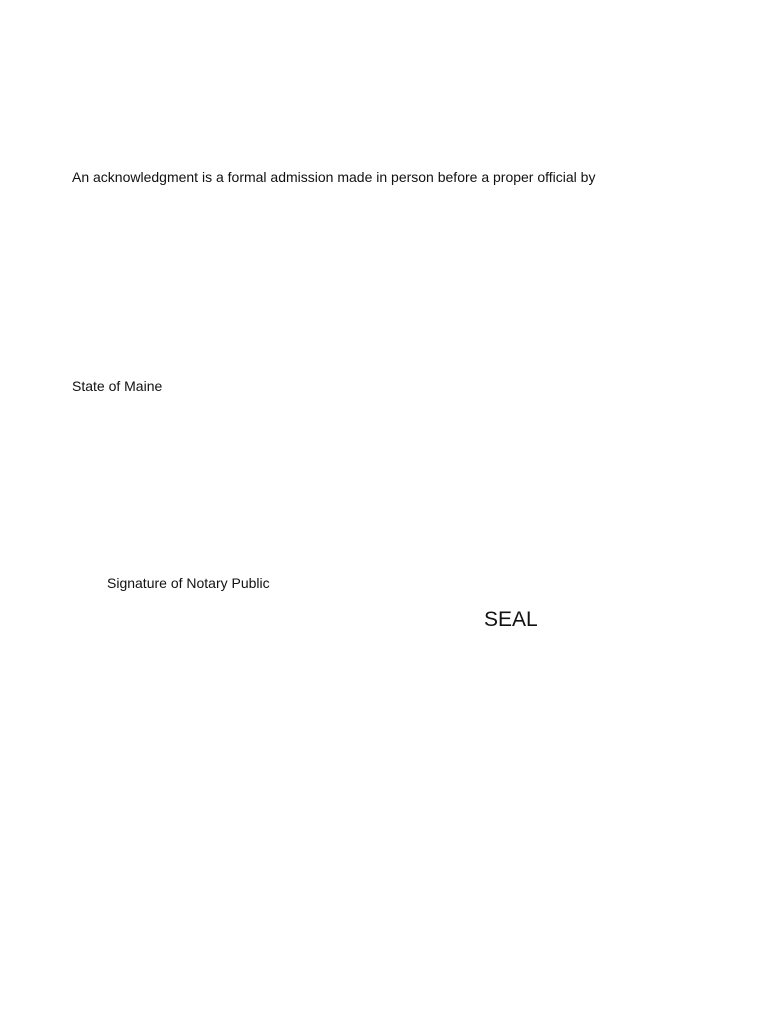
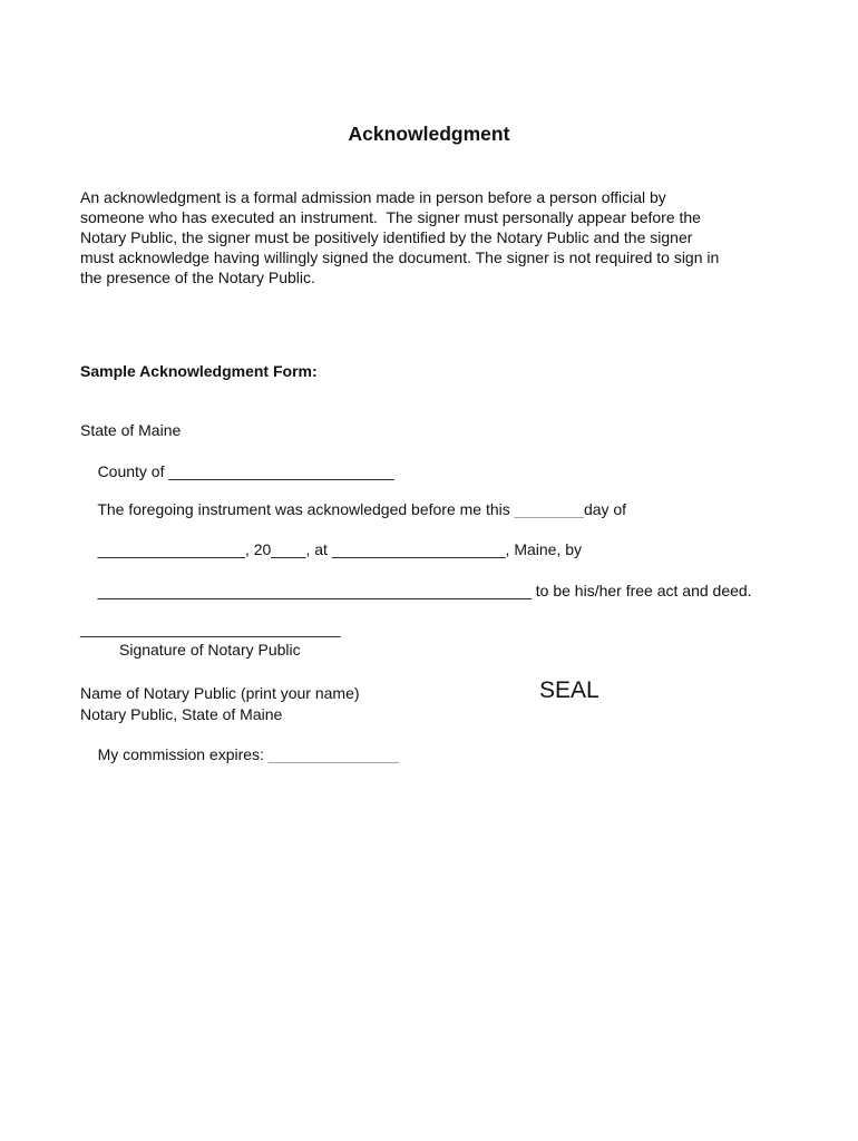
+ Acknowledgment
- An acknowledgment is a formal admission made in person before a proper official by
+ An acknowledgment is a formal admission made in person before a person official by
+ someone who has executed an instrument. The signer must personally appear before the
+ Notary Public, the signer must be positively identified by the Notary Public and the signer
+ must acknowledge having willingly signed the document. The signer is not required to sign in
+ the presence of the Notary Public.
+ Sample Acknowledgment Form:
  State of Maine
+ County of __________________________
+ The foregoing instrument was acknowledged before me this ________day of
+ _________________, 20____, at ____________________, Maine, by
+ __________________________________________________ to be his/her free act and deed.
+ ______________________________
  Signature of Notary Public
+ Name of Notary Public (print your name)
  SEAL
+ Notary Public, State of Maine
+ My commission expires: _______________
